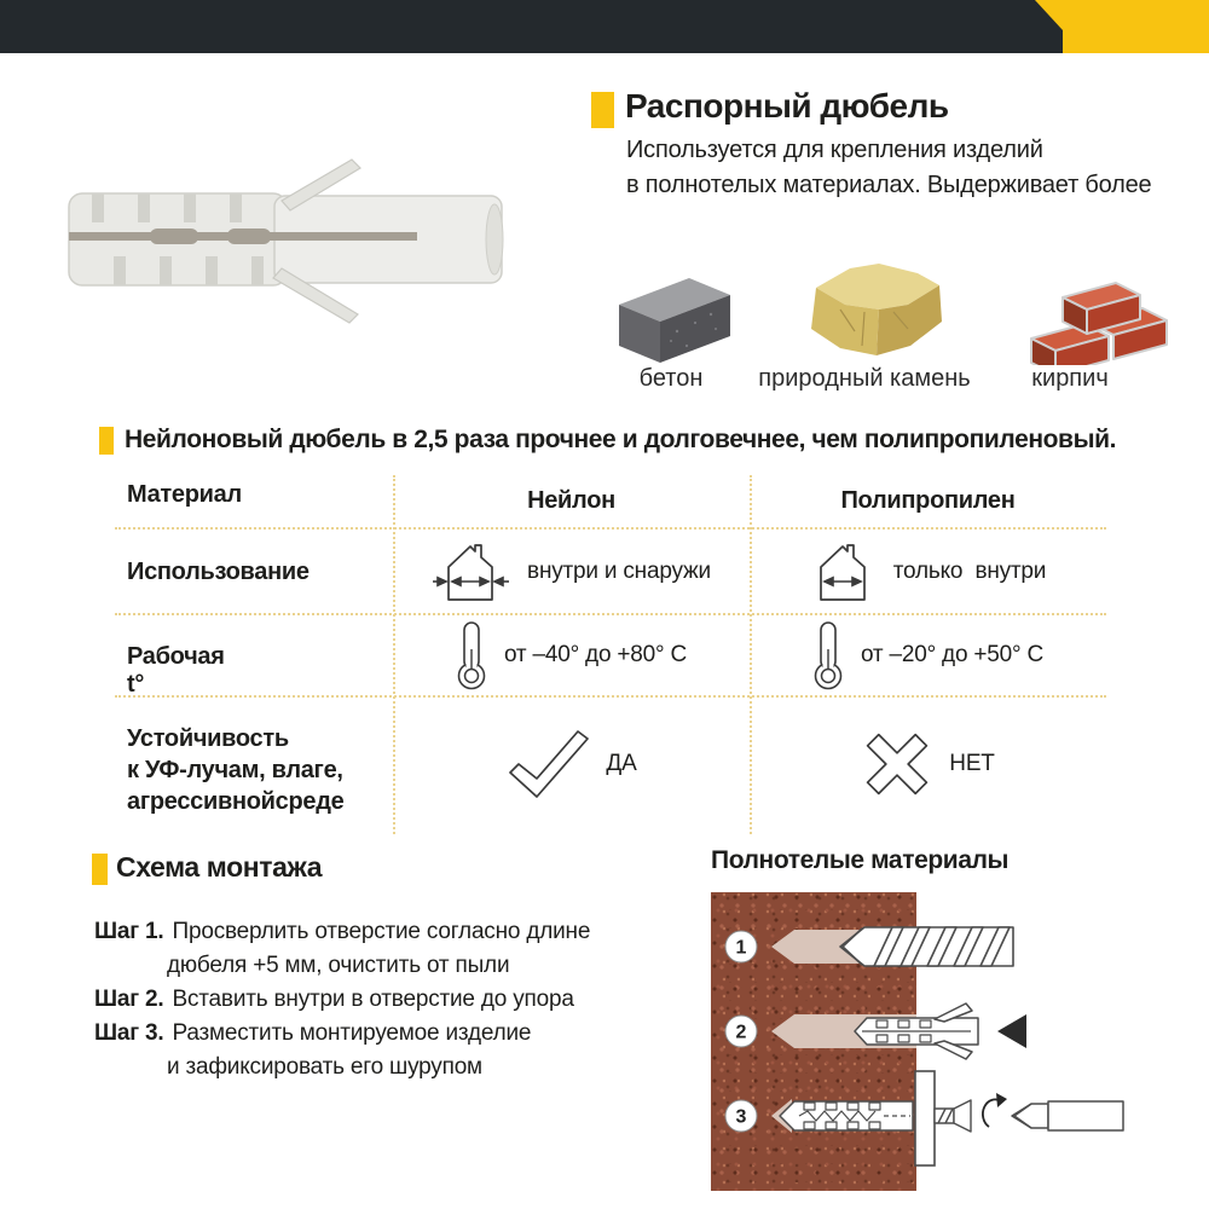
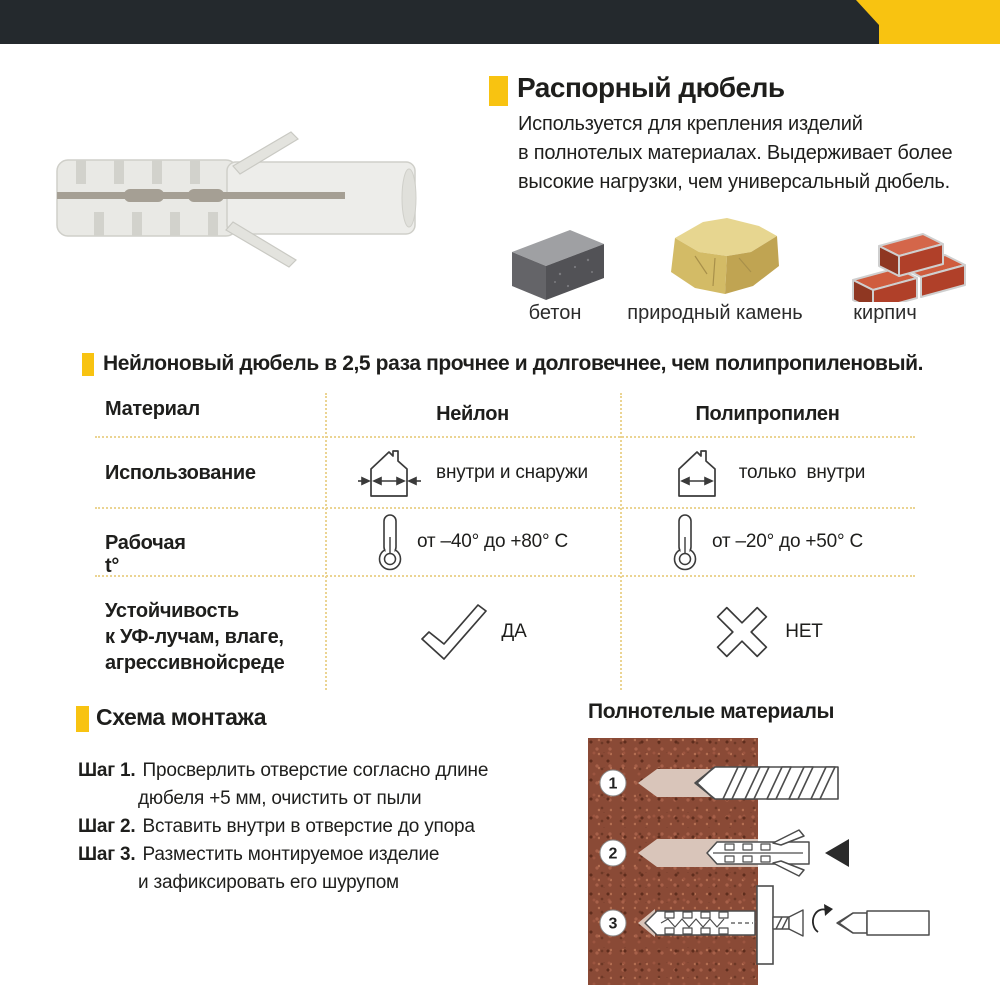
  Распорный дюбель
  Используется для крепления изделий
  в полнотелых материалах. Выдерживает более
+ высокие нагрузки, чем универсальный дюбель.
  бетон
  природный камень
  кирпич
  Нейлоновый дюбель в 2,5 раза прочнее и долговечнее, чем полипропиленовый.
  Материал
  Нейлон
  Полипропилен
  Использование
  внутри и снаружи
  только внутри
  Рабочая t°
  от –40° до +80° С
  от –20° до +50° С
  Устойчивость
  к УФ-лучам, влаге,
  агрессивнойсреде
  ДА
  НЕТ
  Схема монтажа
  Шаг 1. Просверлить отверстие согласно длине
  дюбеля +5 мм, очистить от пыли
  Шаг 2. Вставить внутри в отверстие до упора
  Шаг 3. Разместить монтируемое изделие
  и зафиксировать его шурупом
  Полнотелые материалы
  1
  2
  3
